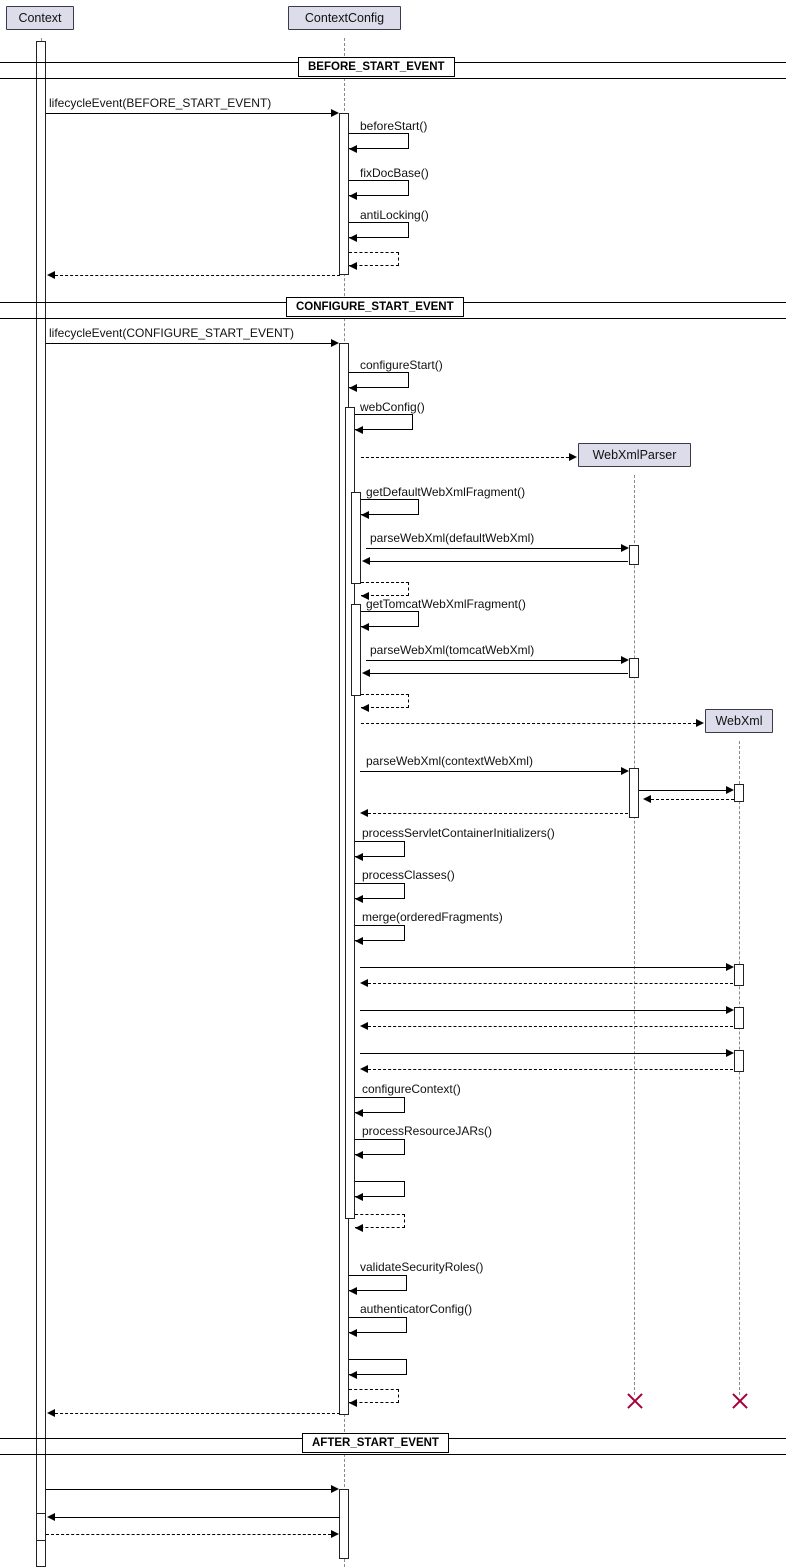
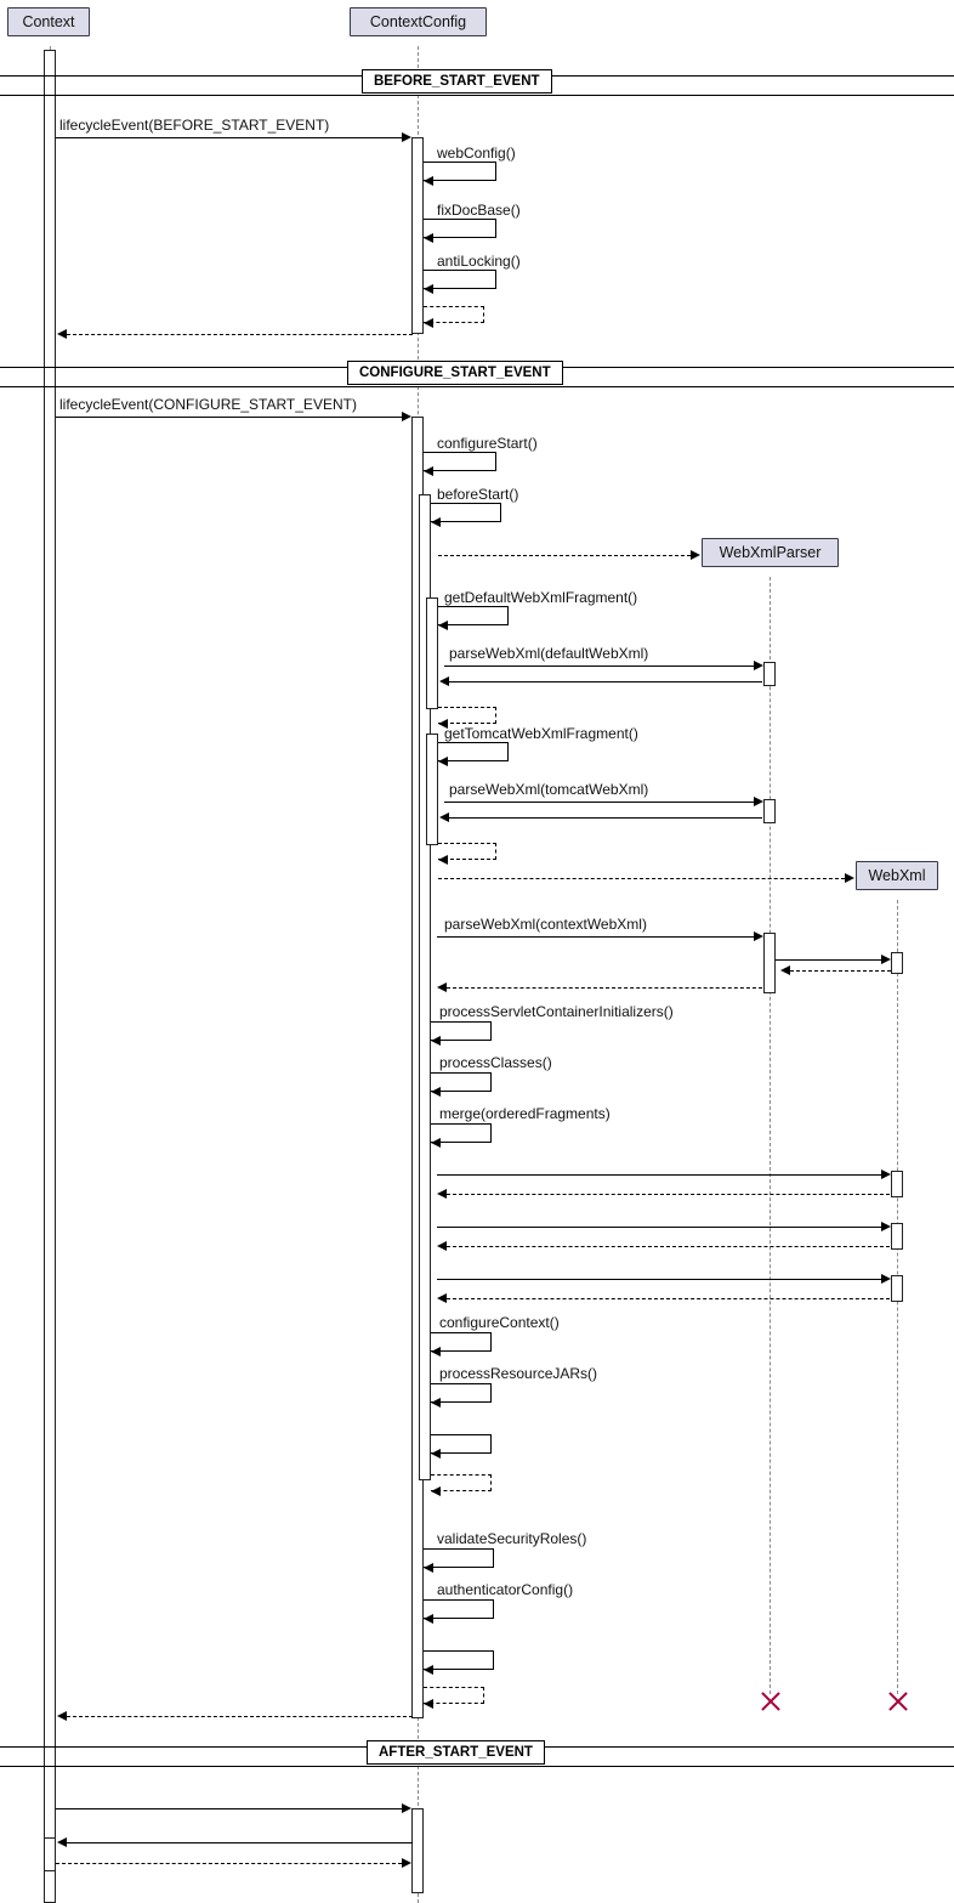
  Context
  ContextConfig
  WebXmlParser
  WebXml
  BEFORE_START_EVENT
  CONFIGURE_START_EVENT
  AFTER_START_EVENT
  lifecycleEvent(BEFORE_START_EVENT)
- beforeStart()
+ webConfig()
  fixDocBase()
  antiLocking()
  lifecycleEvent(CONFIGURE_START_EVENT)
  configureStart()
- webConfig()
+ beforeStart()
  getDefaultWebXmlFragment()
  parseWebXml(defaultWebXml)
  getTomcatWebXmlFragment()
  parseWebXml(tomcatWebXml)
  parseWebXml(contextWebXml)
  processServletContainerInitializers()
  processClasses()
  merge(orderedFragments)
  configureContext()
  processResourceJARs()
  validateSecurityRoles()
  authenticatorConfig()
